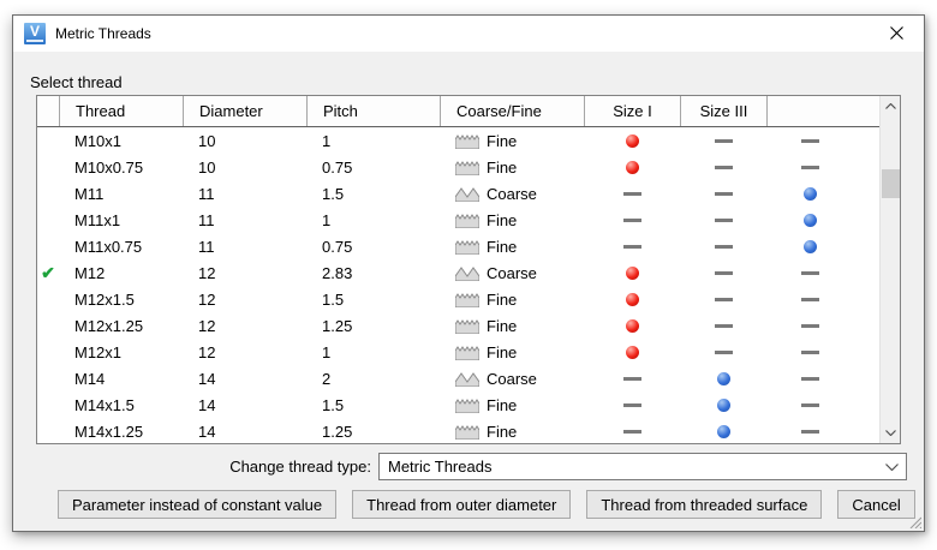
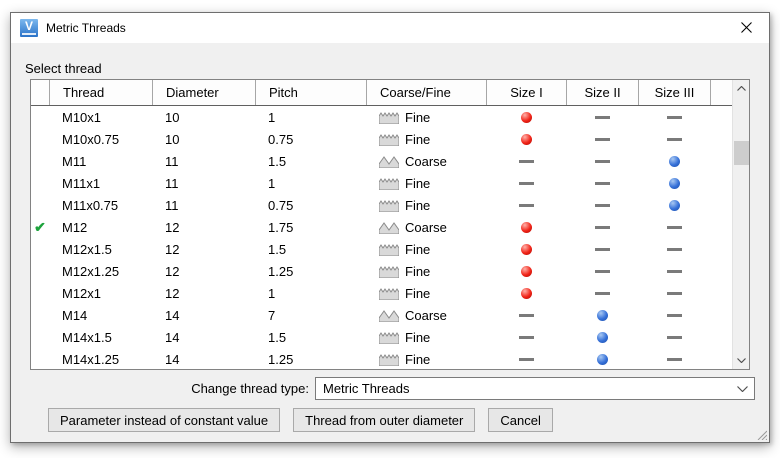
  V
  Metric Threads
  Select thread
  Thread
  Diameter
  Pitch
  Coarse/Fine
  Size I
+ Size II
  Size III
  M10x1
  10
  1
  Fine
  M10x0.75
  10
  0.75
  Fine
  M11
  11
  1.5
  Coarse
  M11x1
  11
  1
  Fine
  M11x0.75
  11
  0.75
  Fine
  ✔
  M12
  12
- 2.83
+ 1.75
  Coarse
  M12x1.5
  12
  1.5
  Fine
  M12x1.25
  12
  1.25
  Fine
  M12x1
  12
  1
  Fine
  M14
  14
- 2
+ 7
  Coarse
  M14x1.5
  14
  1.5
  Fine
  M14x1.25
  14
  1.25
  Fine
  Change thread type:
  Metric Threads
  Parameter instead of constant value
  Thread from outer diameter
- Thread from threaded surface
  Cancel
